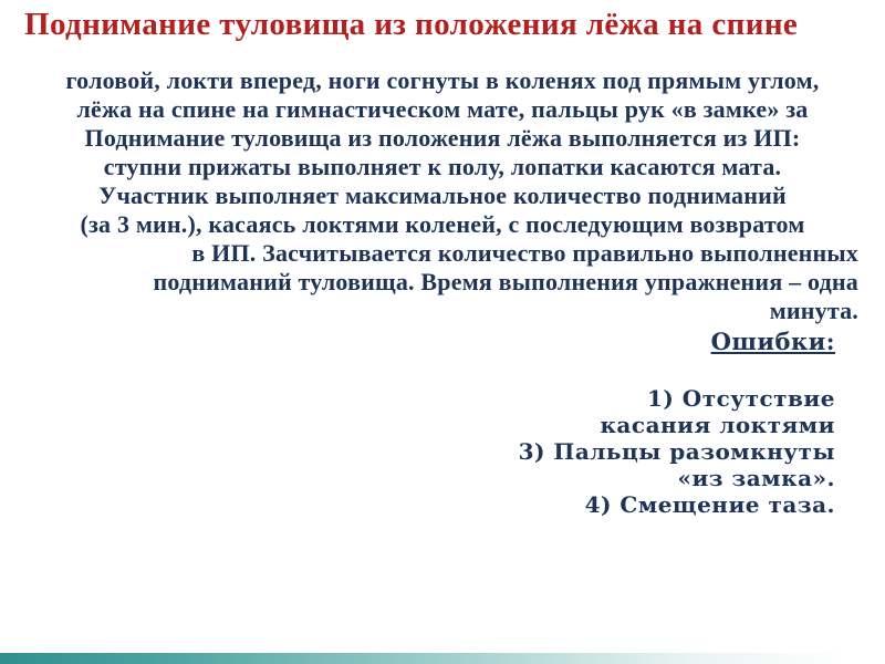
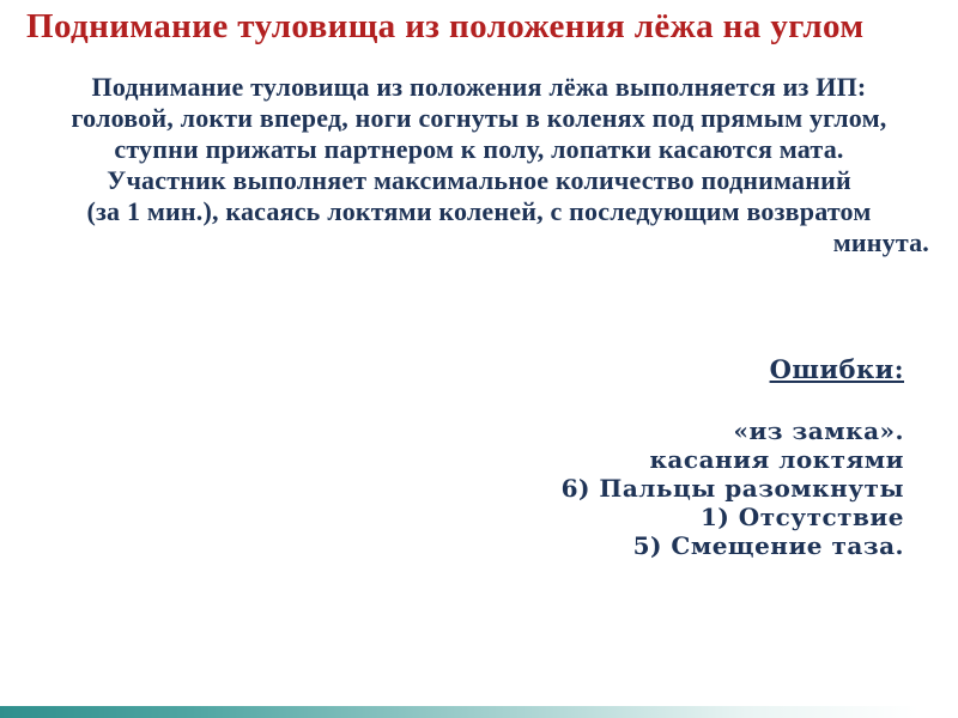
- Поднимание туловища из положения лёжа на спине
+ Поднимание туловища из положения лёжа на углом
- головой, локти вперед, ноги согнуты в коленях под прямым углом,
+ Поднимание туловища из положения лёжа выполняется из ИП:
- лёжа на спине на гимнастическом мате, пальцы рук «в замке» за
- Поднимание туловища из положения лёжа выполняется из ИП:
+ головой, локти вперед, ноги согнуты в коленях под прямым углом,
- ступни прижаты выполняет к полу, лопатки касаются мата.
+ ступни прижаты партнером к полу, лопатки касаются мата.
  Участник выполняет максимальное количество подниманий
- (за 3 мин.), касаясь локтями коленей, с последующим возвратом
+ (за 1 мин.), касаясь локтями коленей, с последующим возвратом
- в ИП. Засчитывается количество правильно выполненных
- подниманий туловища. Время выполнения упражнения – одна
  минута.
  Ошибки:
- 1) Отсутствие
+ «из замка».
  касания локтями
- 3) Пальцы разомкнуты
+ 6) Пальцы разомкнуты
- «из замка».
+ 1) Отсутствие
- 4) Смещение таза.
+ 5) Смещение таза.
